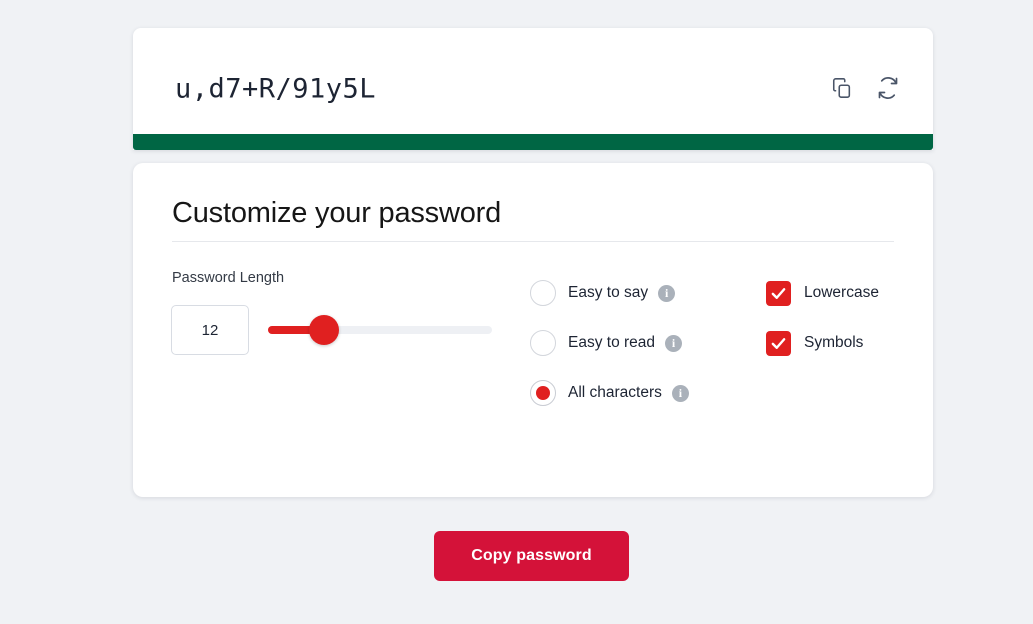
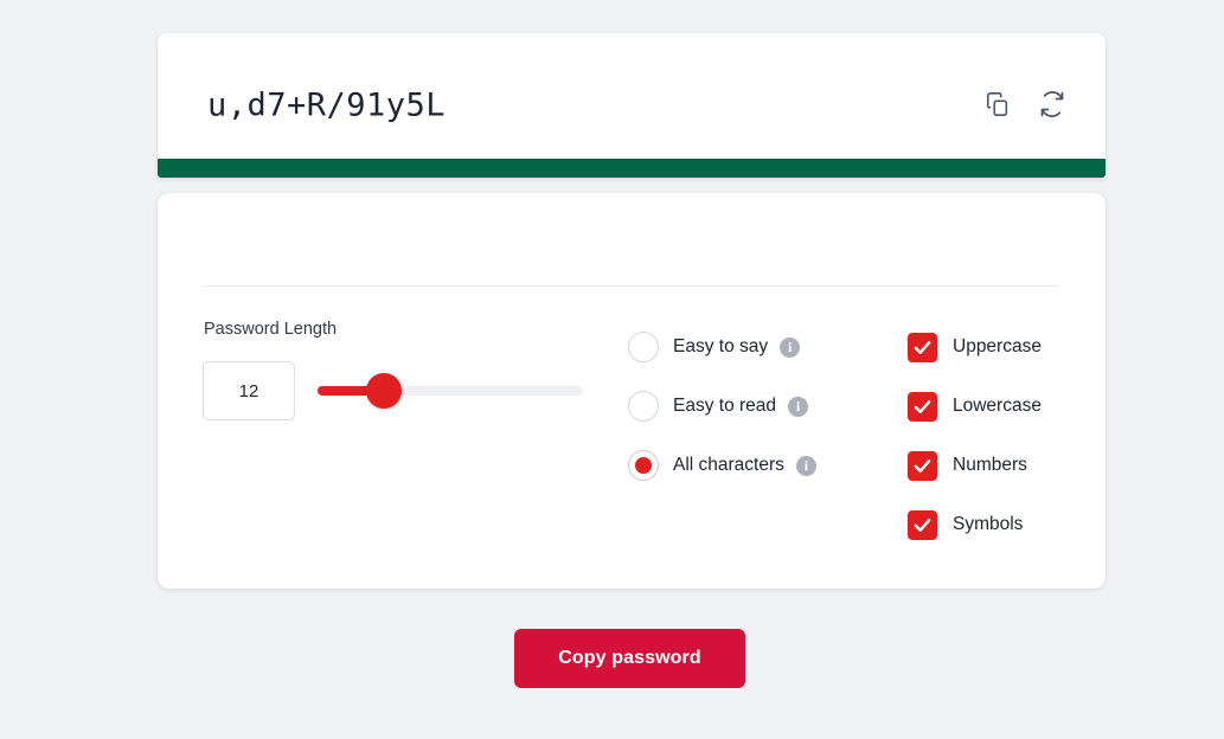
  u,d7+R/91y5L
- Customize your password
  Password Length
  12
  Easy to say
  i
  Easy to read
  i
  All characters
  i
+ Uppercase
  Lowercase
+ Numbers
  Symbols
  Copy password
